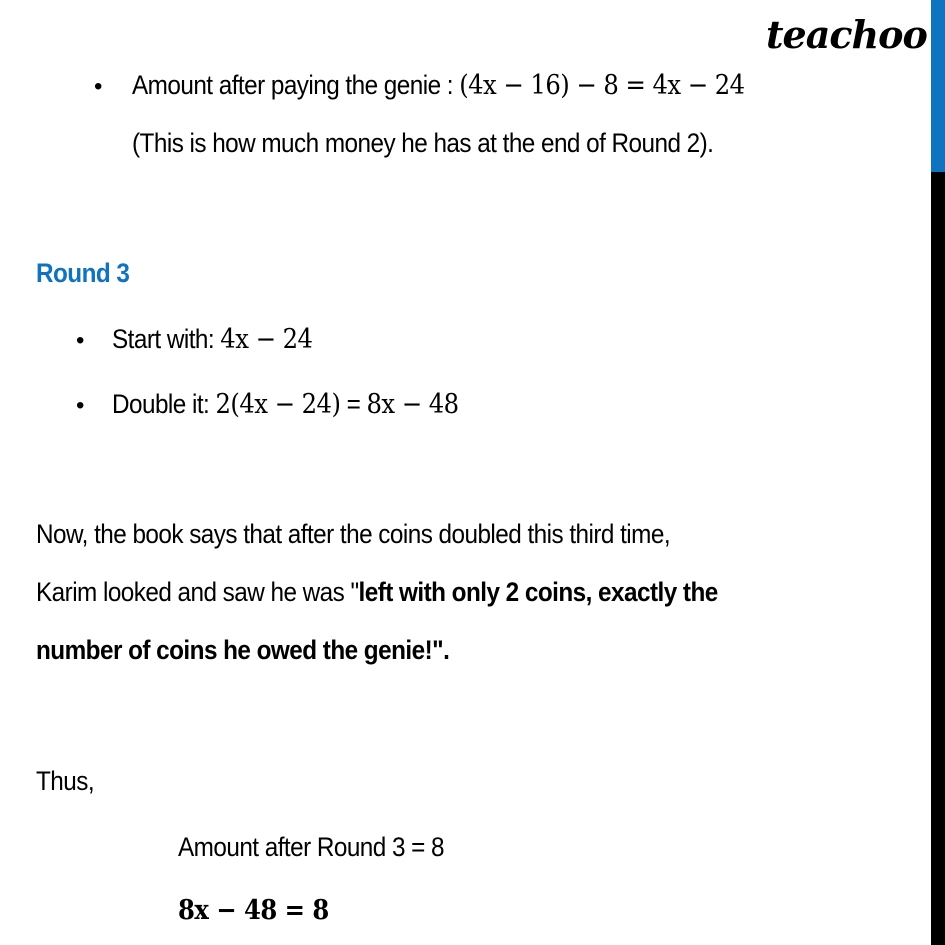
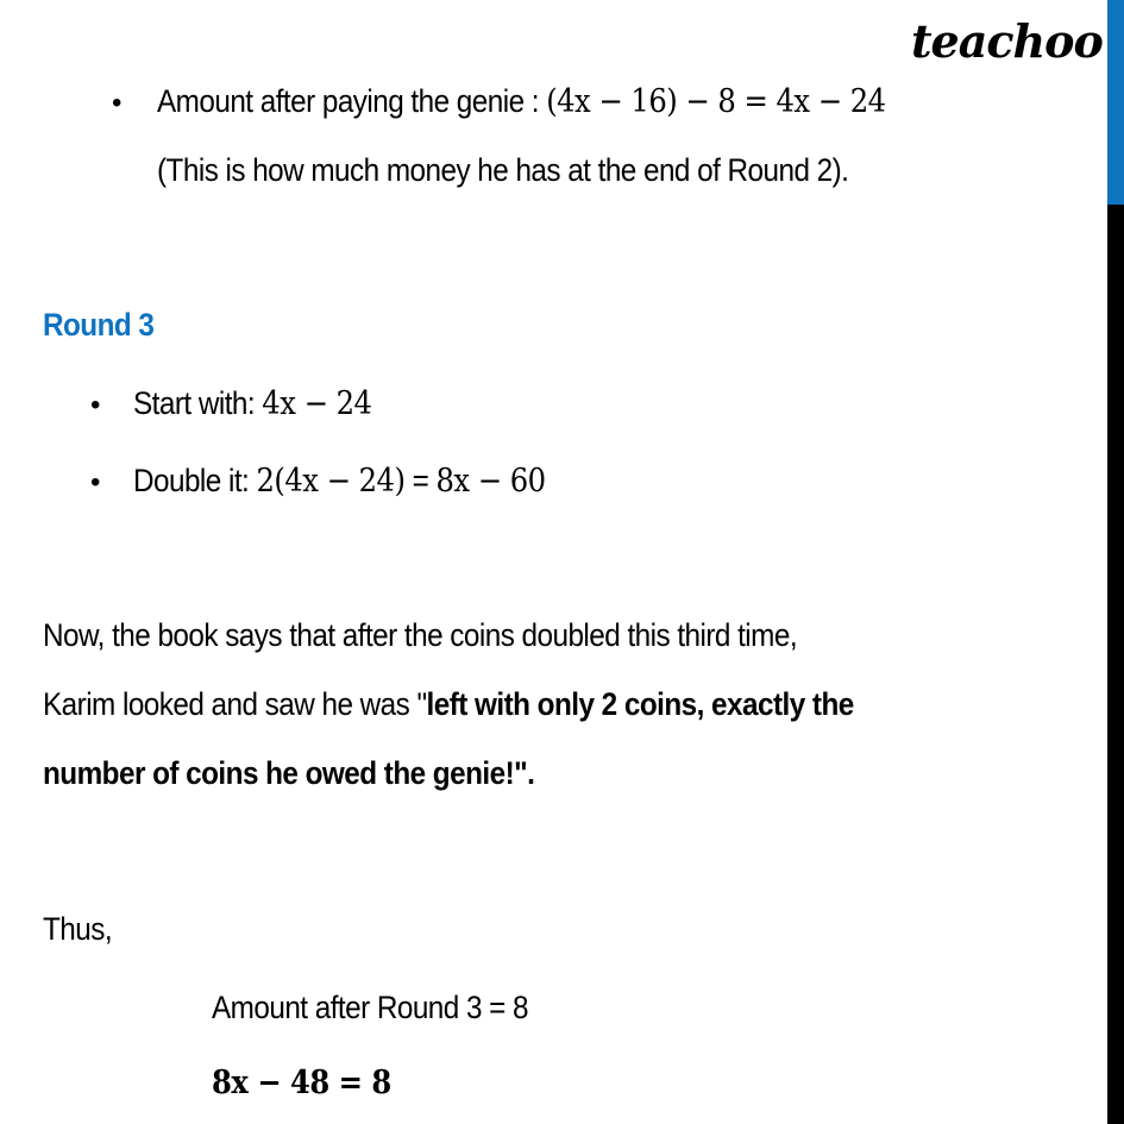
  teachoo
  •
  Amount after paying the genie : (4x − 16) − 8 = 4x − 24
  (This is how much money he has at the end of Round 2).
  Round 3
  •
  Start with: 4x − 24
  •
- Double it: 2(4x − 24) = 8x − 48
+ Double it: 2(4x − 24) = 8x − 60
  Now, the book says that after the coins doubled this third time,
  Karim looked and saw he was "left with only 2 coins, exactly the
  number of coins he owed the genie!".
  Thus,
  Amount after Round 3 = 8
  8x − 48 = 8
